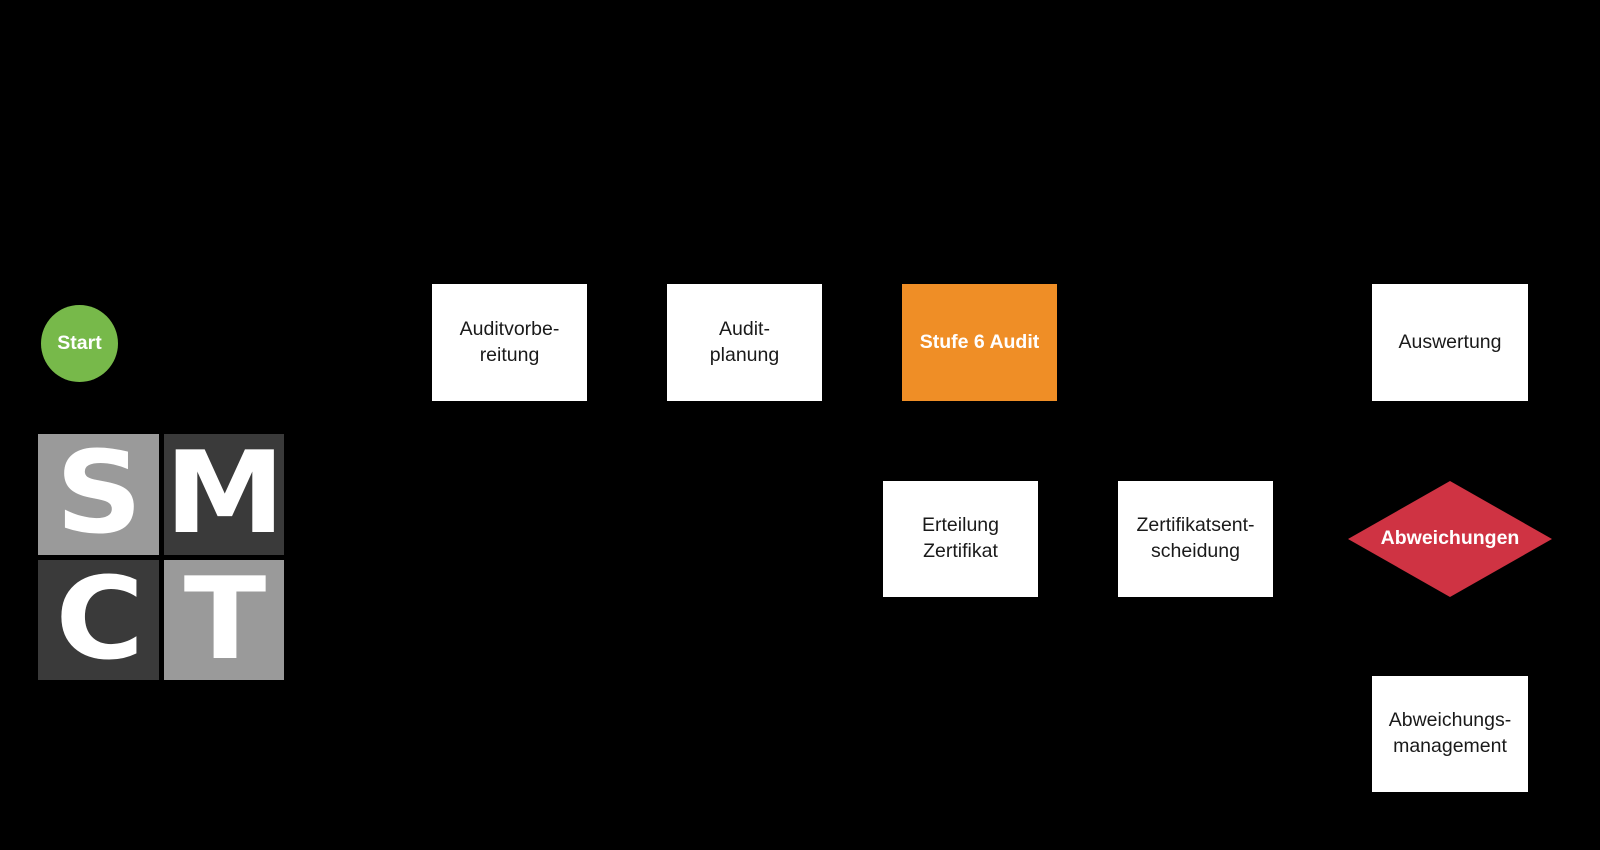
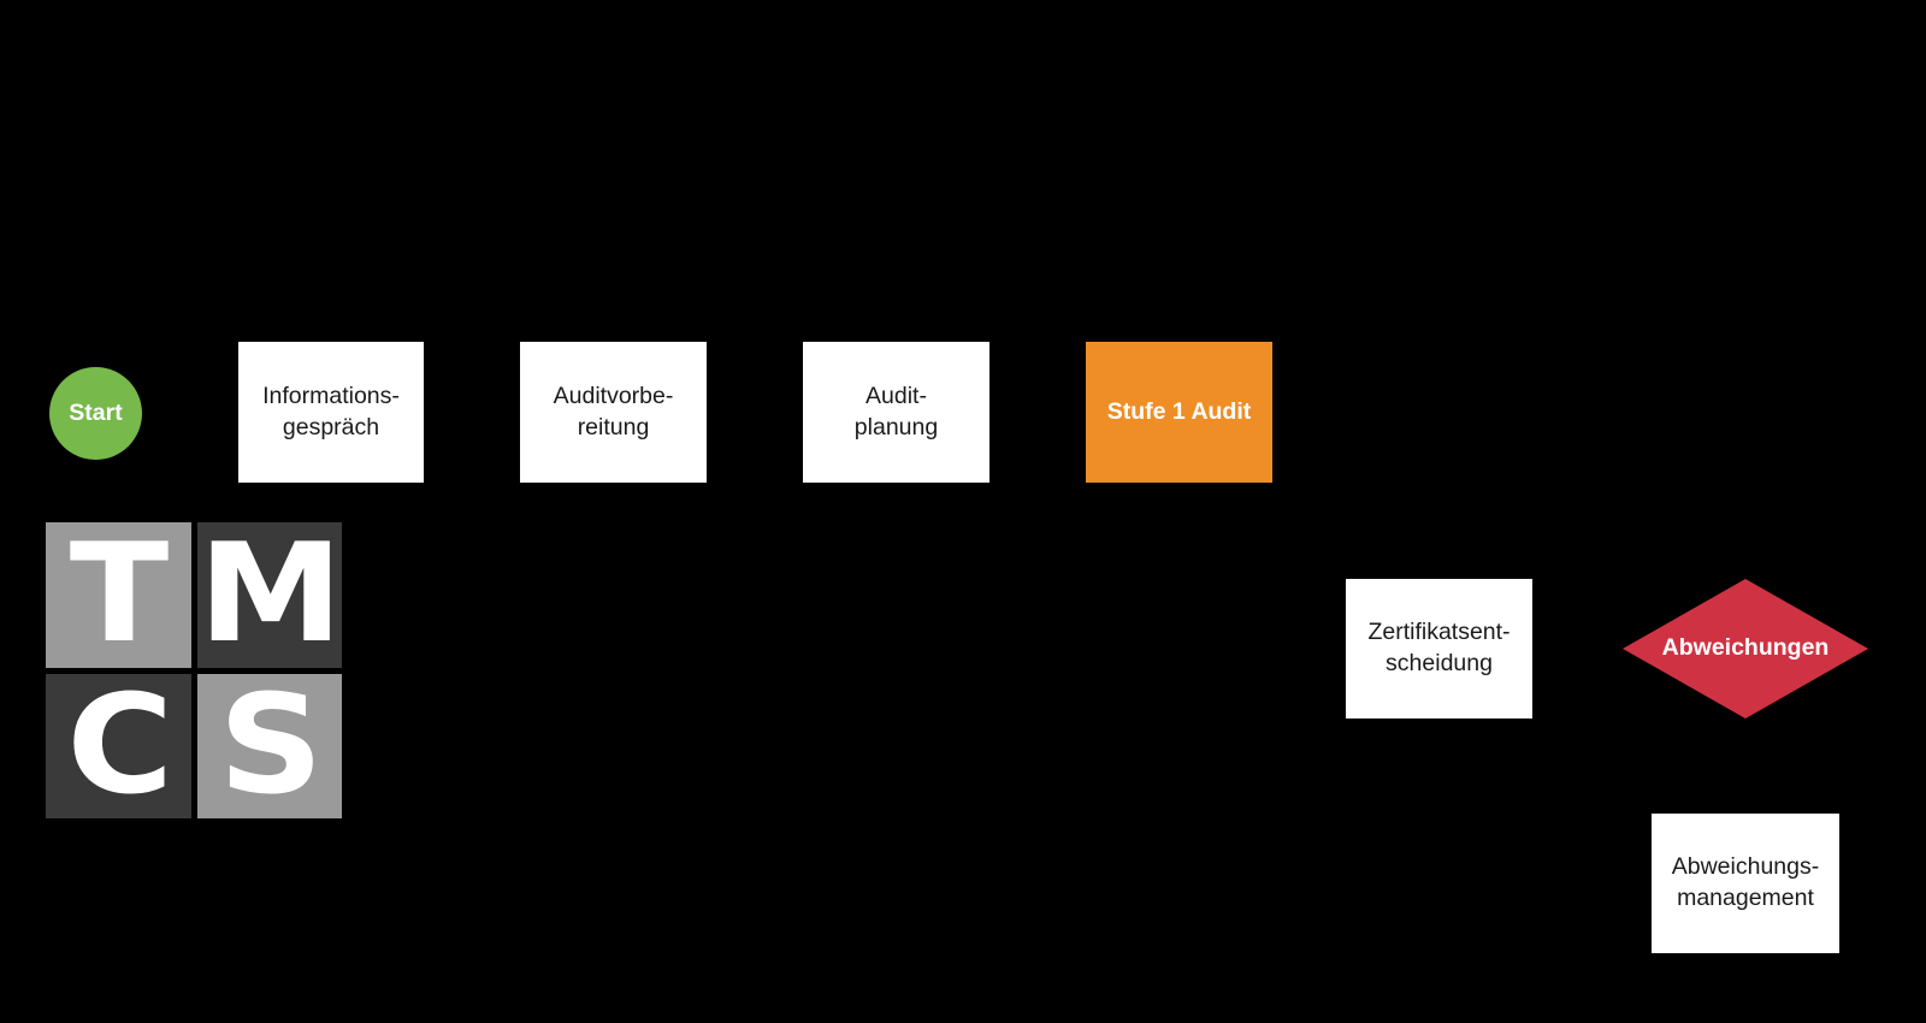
  Start
+ Informations-
+ gespräch
  Auditvorbe-
  reitung
  Audit-
  planung
- Stufe 6 Audit
+ Stufe 1 Audit
- Auswertung
- Erteilung
- Zertifikat
  Zertifikatsent-
  scheidung
  Abweichungen
  Abweichungs-
  management
- S
+ T
  M
  C
- T
+ S
